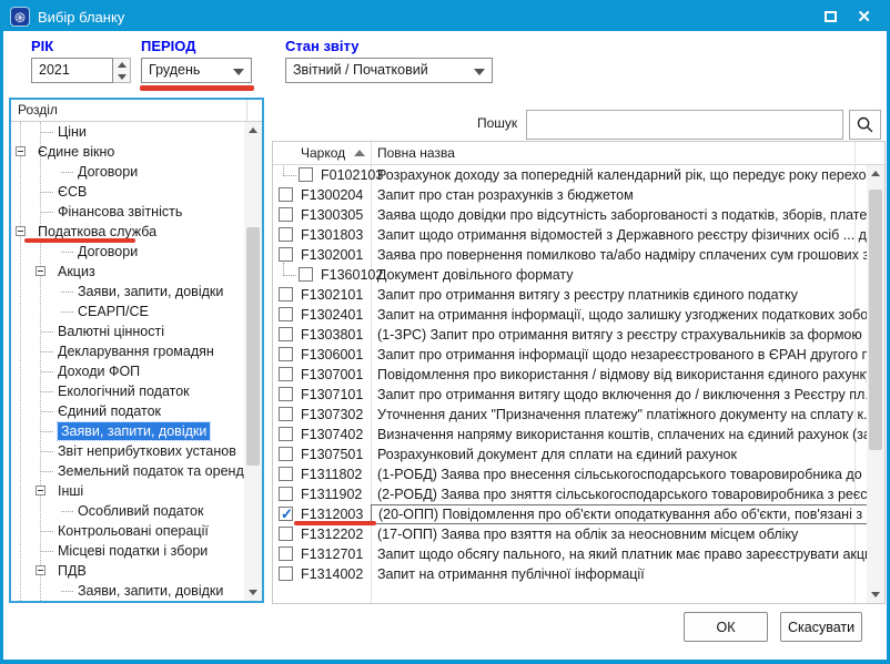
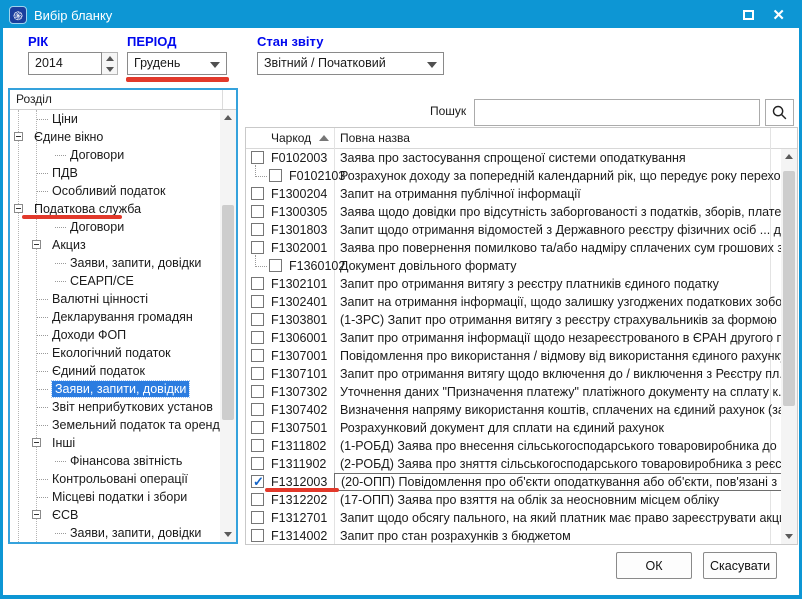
  ֍
  Вибір бланку
  ✕
  РІК
- 2021
+ 2014
  ПЕРІОД
  Грудень
  Стан звіту
  Звітний / Початковий
  Розділ
  Ціни
  Єдине вікно
  Договори
- ЄСВ
+ ПДВ
- Фінансова звітність
+ Особливий податок
  Податкова служба
  Договори
  Акциз
  Заяви, запити, довідки
  СЕАРП/СЕ
  Валютні цінності
  Декларування громадян
  Доходи ФОП
  Екологічний податок
  Єдиний податок
  Заяви, запити, довідки
  Звіт неприбуткових установ
  Земельний податок та оренд
  Інші
- Особливий податок
+ Фінансова звітність
  Контрольовані операції
  Місцеві податки і збори
- ПДВ
+ ЄСВ
  Заяви, запити, довідки
  Пошук
  Чаркод
  Повна назва
+ F0102003
+ Заява про застосування спрощеної системи оподаткування
  F0102103
  Розрахунок доходу за попередній календарний рік, що передує року перехо
  F1300204
- Запит про стан розрахунків з бюджетом
+ Запит на отримання публічної інформації
  F1300305
  Заява щодо довідки про відсутність заборгованості з податків, зборів, плате
  F1301803
  Запит щодо отримання відомостей з Державного реєстру фізичних осіб ... д
  F1302001
  Заява про повернення помилково та/або надміру сплачених сум грошових
  F1360102
  Документ довільного формату
  F1302101
  Запит про отримання витягу з реєстру платників єдиного податку
  F1302401
  Запит на отримання інформації, щодо залишку узгоджених податкових зобо
  F1303801
  (1-ЗРС) Запит про отримання витягу з реєстру страхувальників за формою
  F1306001
  Запит про отримання інформації щодо незареєстрованого в ЄРАН другого п
  F1307001
  Повідомлення про використання / відмову від використання єдиного рахунк
  F1307101
  Запит про отримання витягу щодо включення до / виключення з Реєстру пл
  F1307302
  Уточнення даних "Призначення платежу" платіжного документу на сплату к.
  F1307402
  Визначення напряму використання коштів, сплачених на єдиний рахунок (з
  F1307501
  Розрахунковий документ для сплати на єдиний рахунок
  F1311802
  (1-РОБД) Заява про внесення сільськогосподарського товаровиробника до
  F1311902
  (2-РОБД) Заява про зняття сільськогосподарського товаровиробника з реєс
  F1312003
  (20-ОПП) Повідомлення про об'єкти оподаткування або об'єкти, пов'язані з
  F1312202
  (17-ОПП) Заява про взяття на облік за неосновним місцем обліку
  F1312701
  Запит щодо обсягу пального, на який платник має право зареєструвати акц
  F1314002
- Запит на отримання публічної інформації
+ Запит про стан розрахунків з бюджетом
  ОК
  Скасувати
